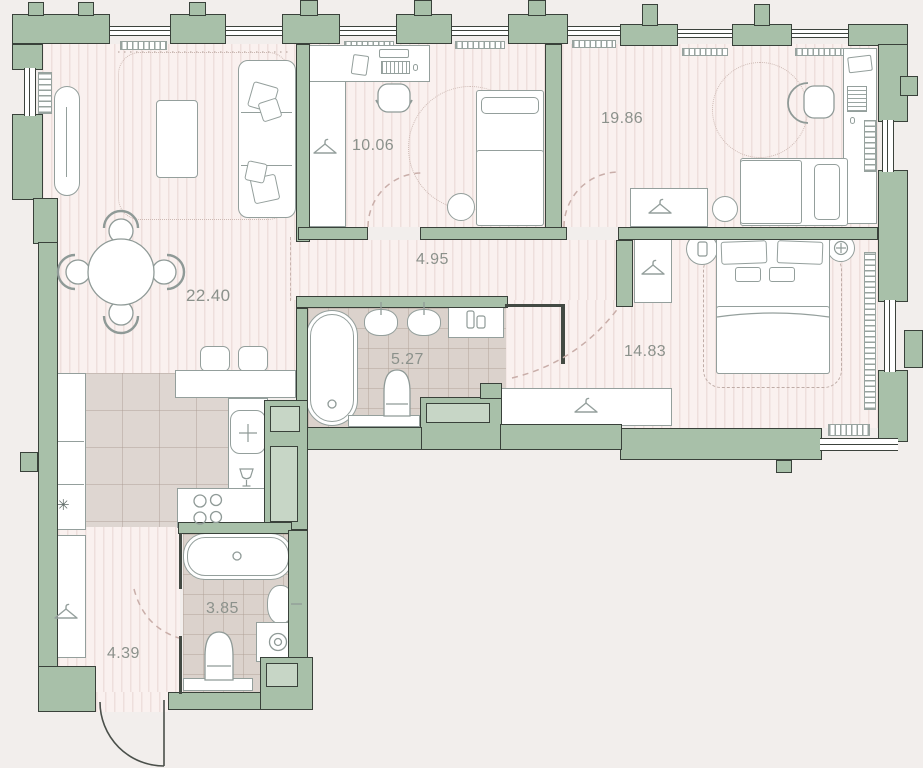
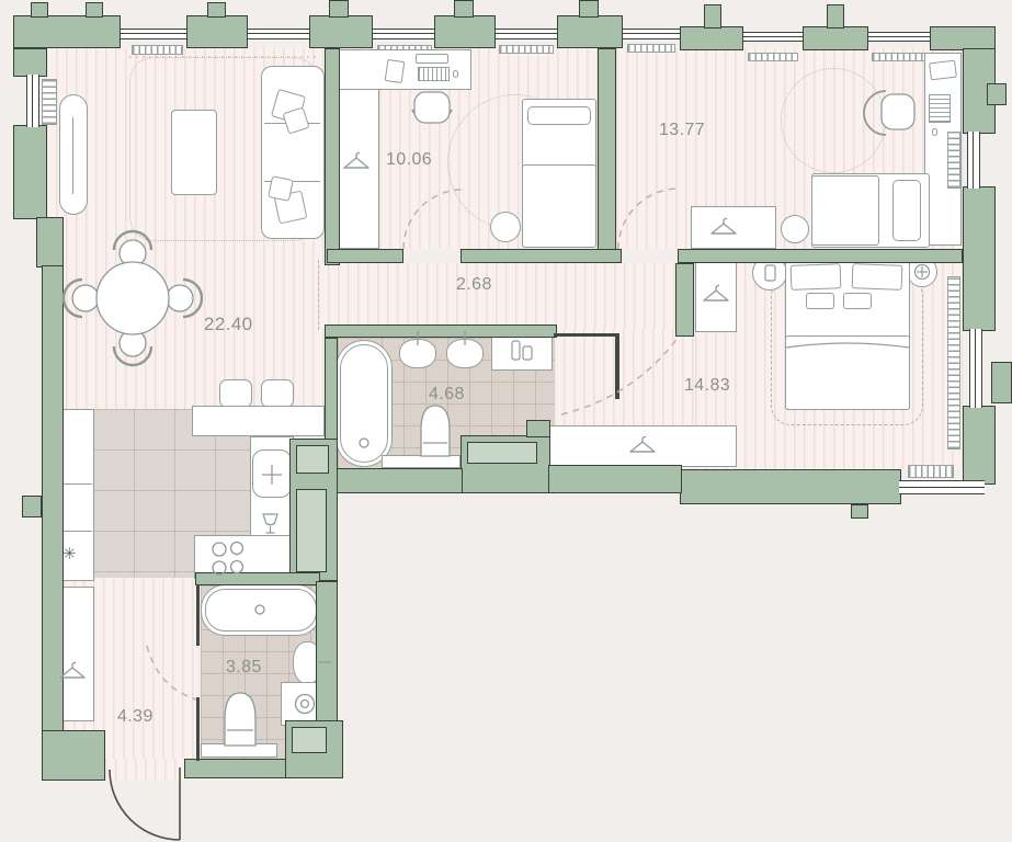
  ✳
  22.40
  10.06
- 19.86
+ 13.77
- 4.95
+ 2.68
  14.83
- 5.27
+ 4.68
  3.85
  4.39
